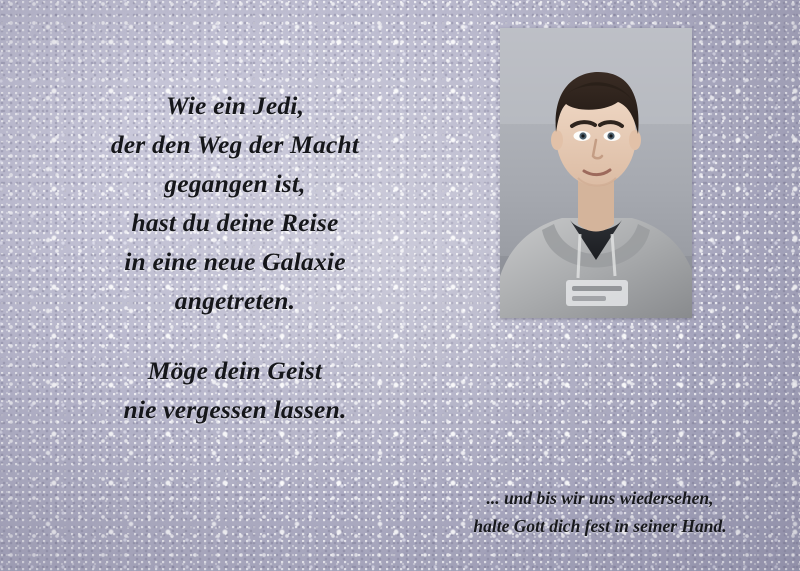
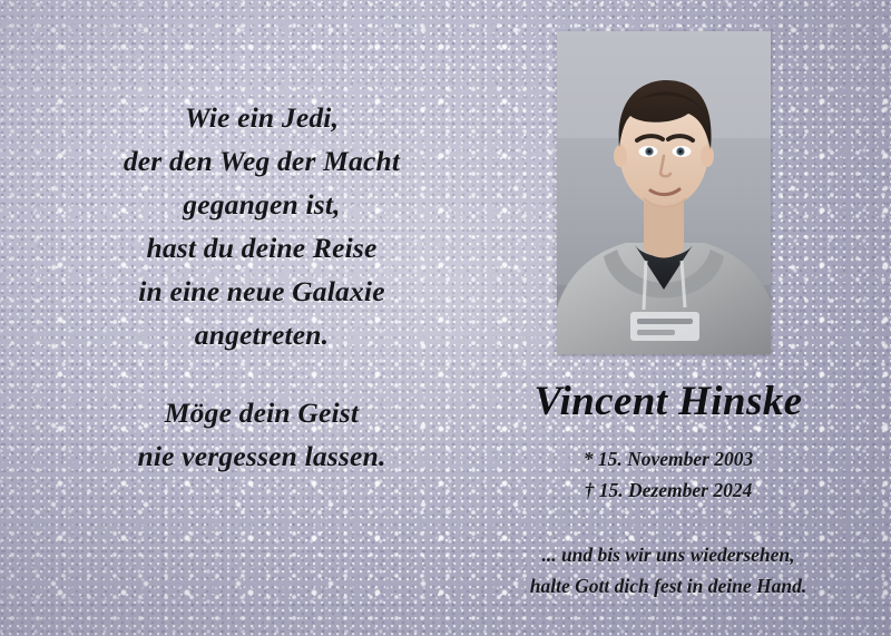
  Wie ein Jedi,
  der den Weg der Macht
  gegangen ist,
  hast du deine Reise
  in eine neue Galaxie
  angetreten.
  Möge dein Geist
  nie vergessen lassen.
+ Vincent Hinske
+ * 15. November 2003
+ † 15. Dezember 2024
  ... und bis wir uns wiedersehen,
- halte Gott dich fest in seiner Hand.
+ halte Gott dich fest in deine Hand.
